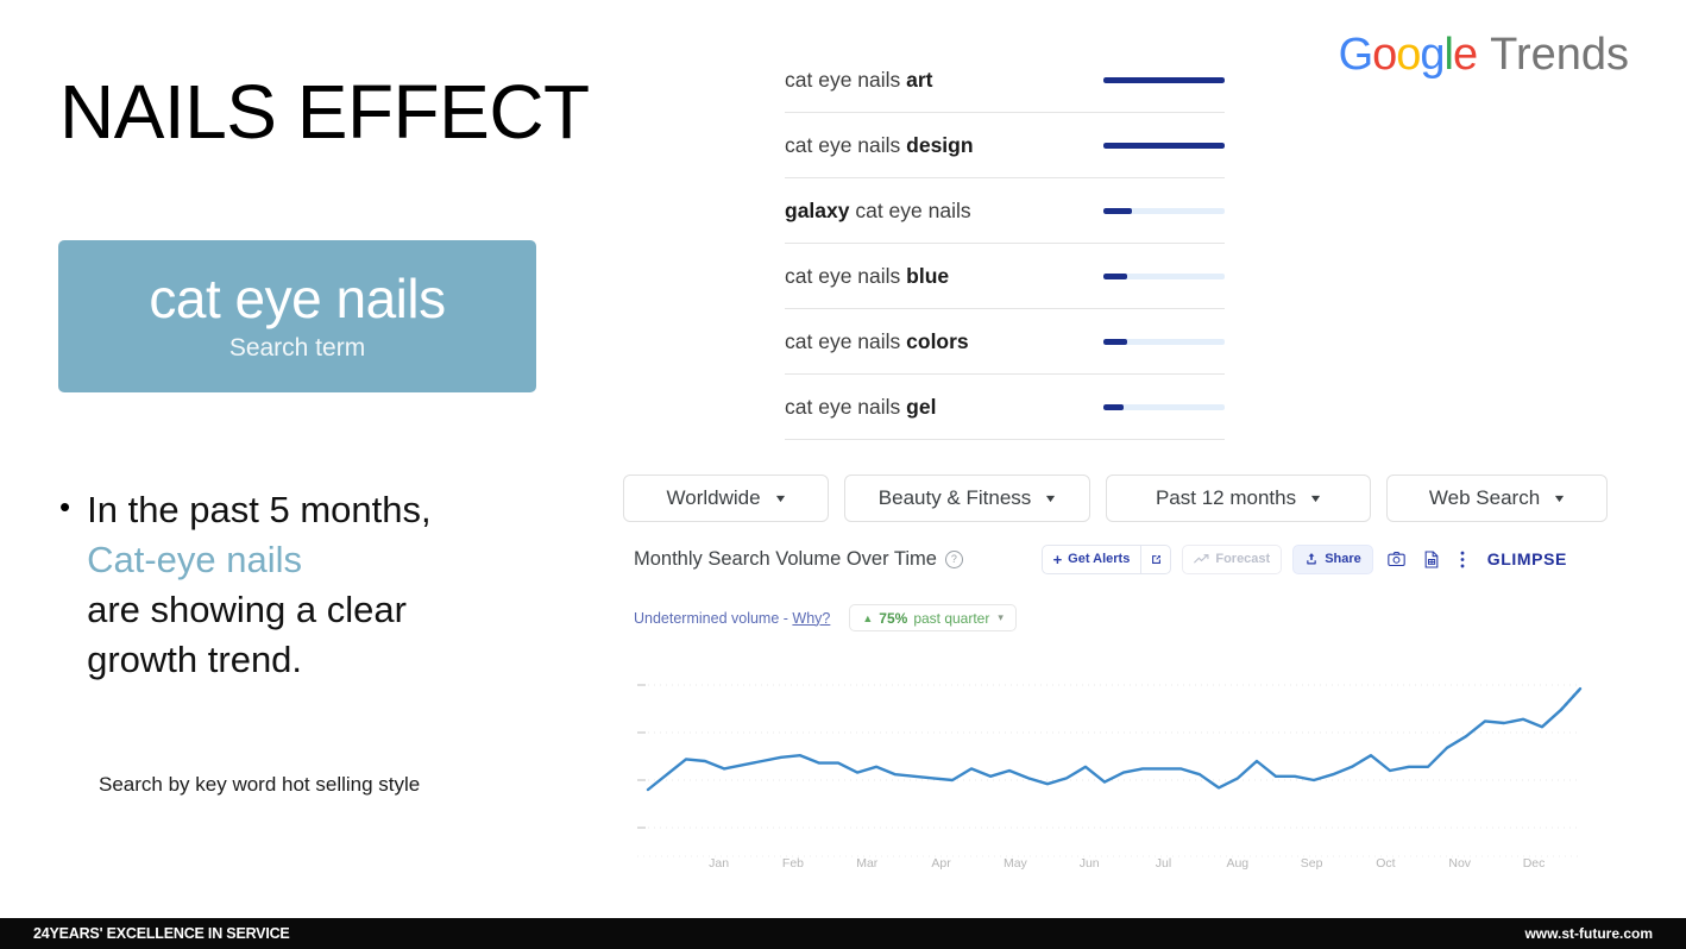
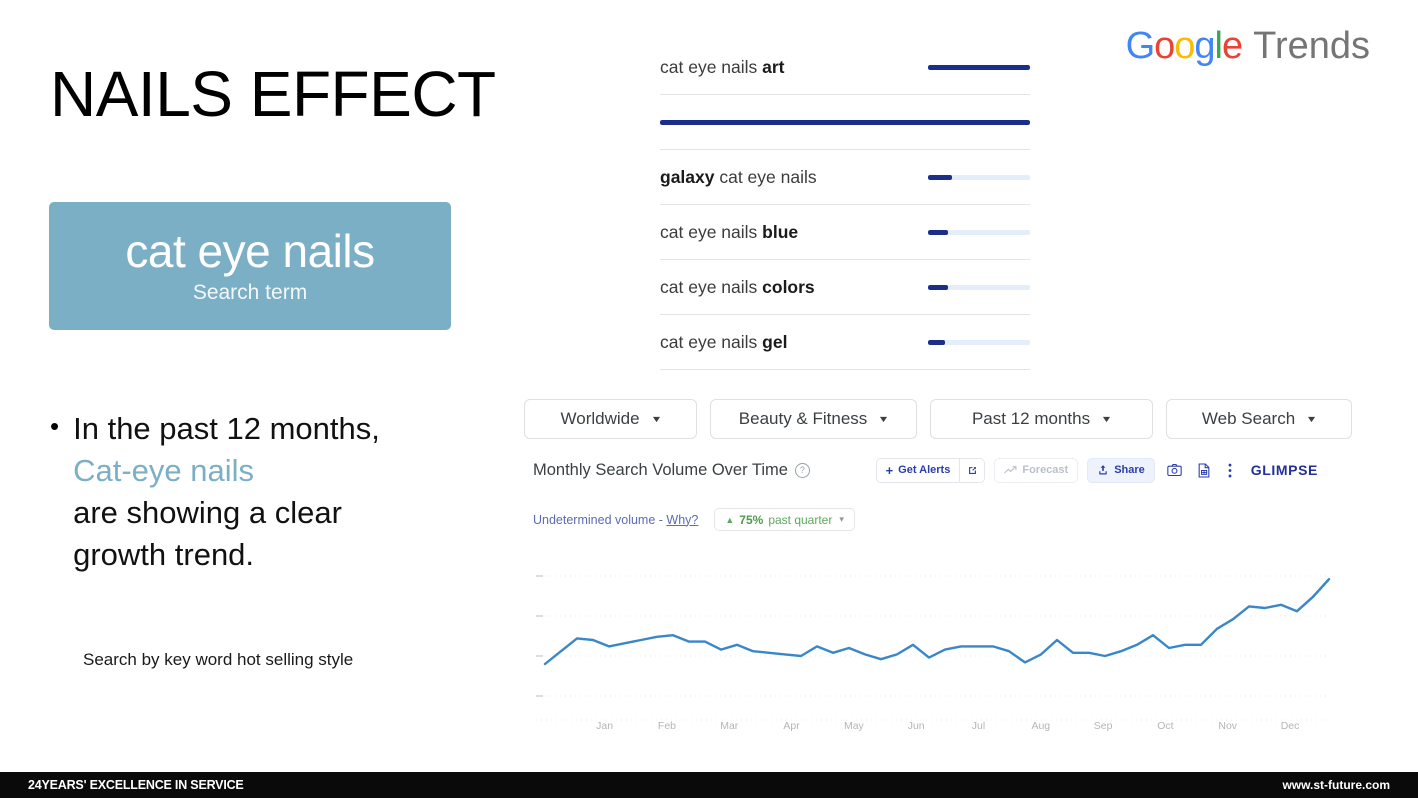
  NAILS EFFECT
  cat eye nails
  Search term
  •
- In the past 5 months,
+ In the past 12 months,
  Cat-eye nails
  are showing a clear
  growth trend.
  Search by key word hot selling style
  Google Trends
  cat eye nails art
- cat eye nails design
  galaxy cat eye nails
  cat eye nails blue
  cat eye nails colors
  cat eye nails gel
  Worldwide
  ▼
  Beauty & Fitness
  ▼
  Past 12 months
  ▼
  Web Search
  ▼
  Monthly Search Volume Over Time ?
  +
  Get Alerts
  Forecast
  Share
  GLIMPSE
  Undetermined volume - Why?
  ▲
  75%
  past quarter
  ▾
  Jan
  Feb
  Mar
  Apr
  May
  Jun
  Jul
  Aug
  Sep
  Oct
  Nov
  Dec
  24YEARS' EXCELLENCE IN SERVICE
  www.st-future.com
